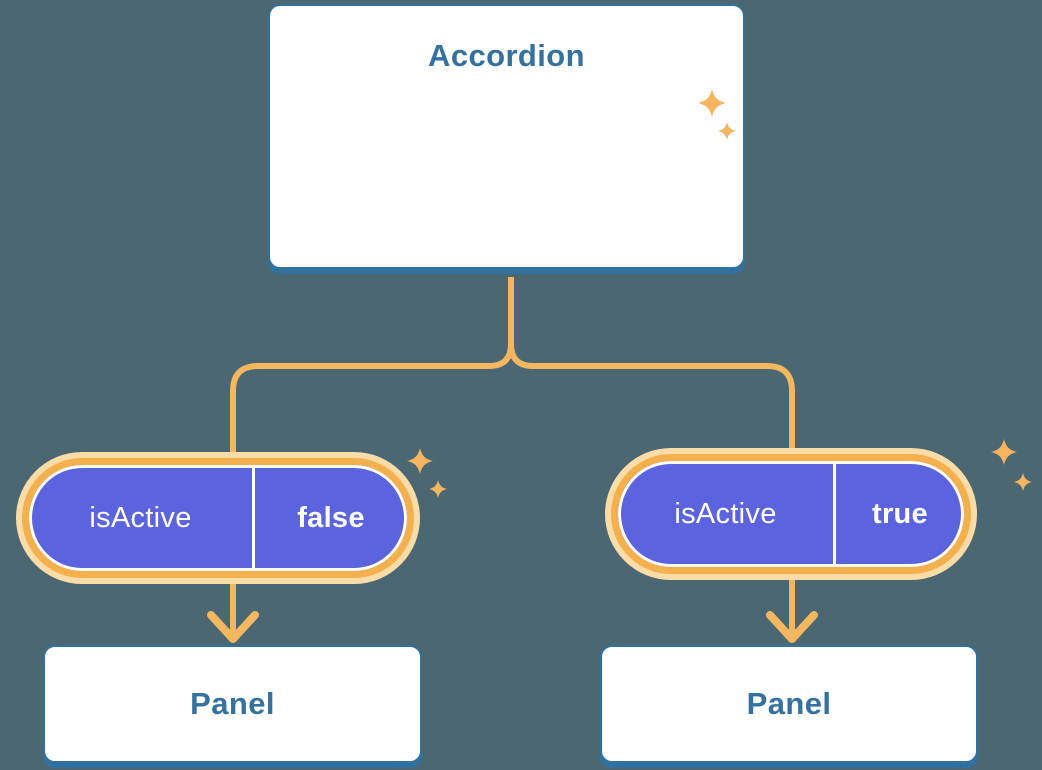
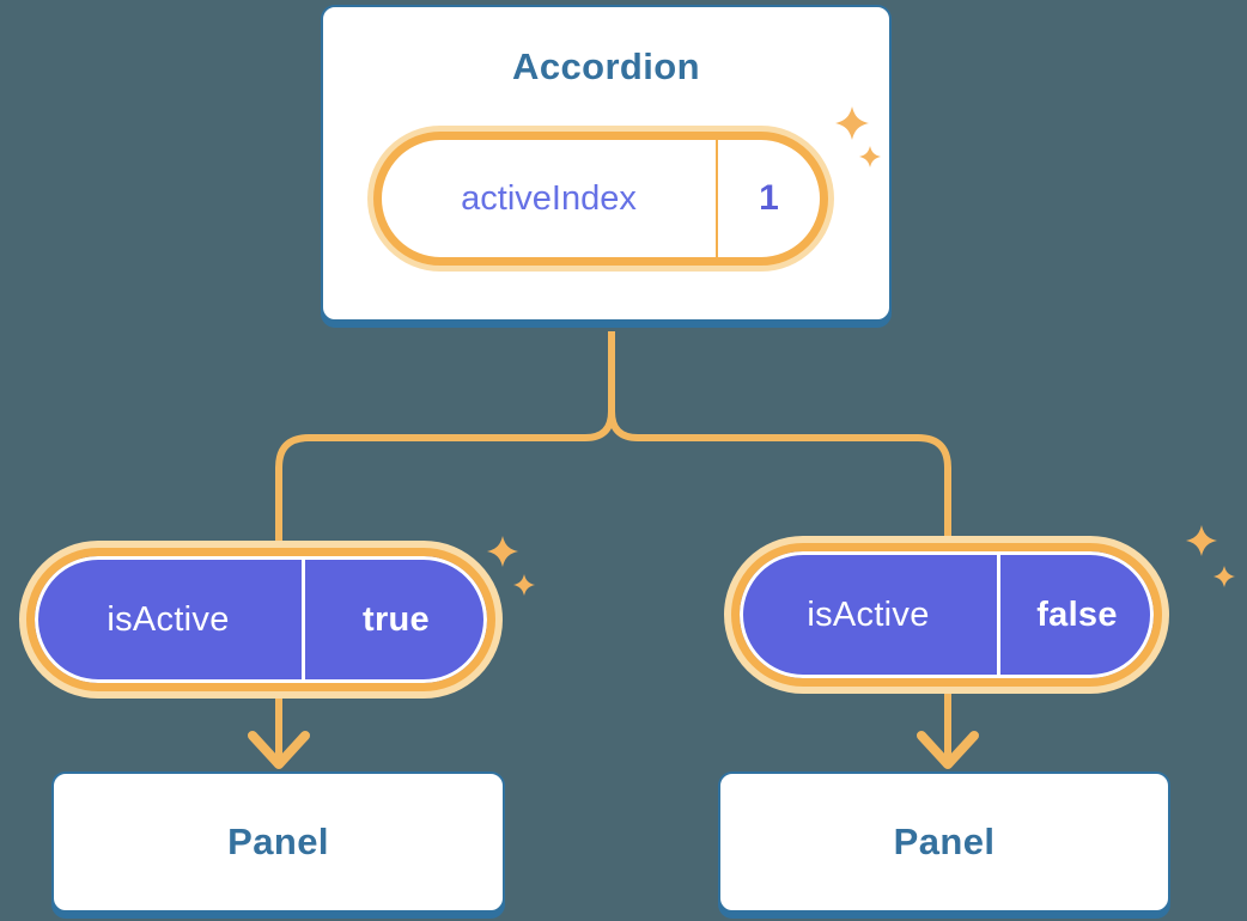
  Accordion
+ activeIndex
+ 1
  isActive
- false
+ true
  isActive
- true
+ false
  Panel
  Panel
